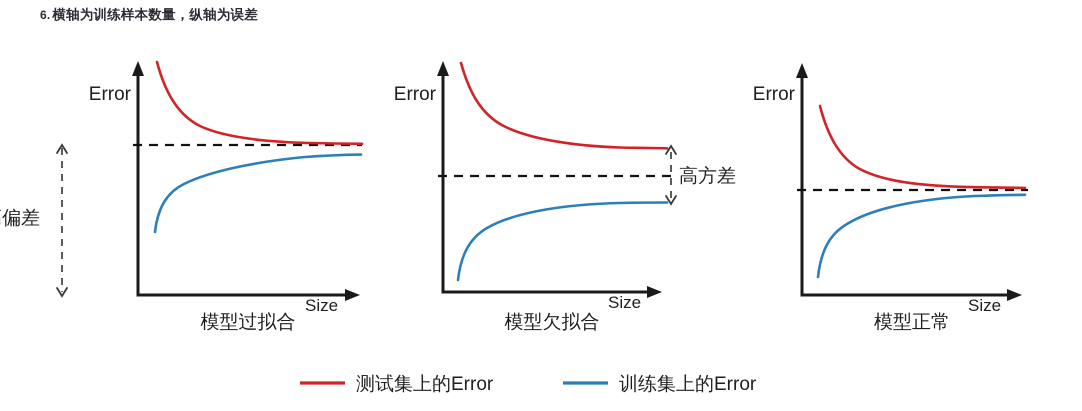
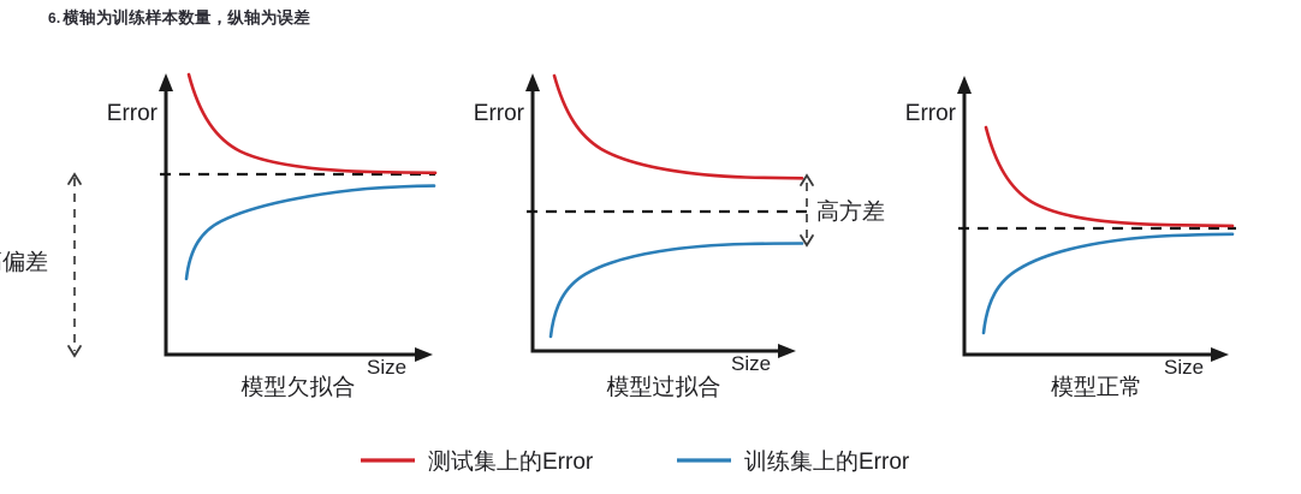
  6. 横轴为训练样本数量，纵轴为误差
  Error
  Size
- 模型过拟合
+ 模型欠拟合
  高方差
  Error
  Size
- 模型欠拟合
+ 模型过拟合
  Error
  Size
  模型正常
  测试集上的Error
  训练集上的Error
